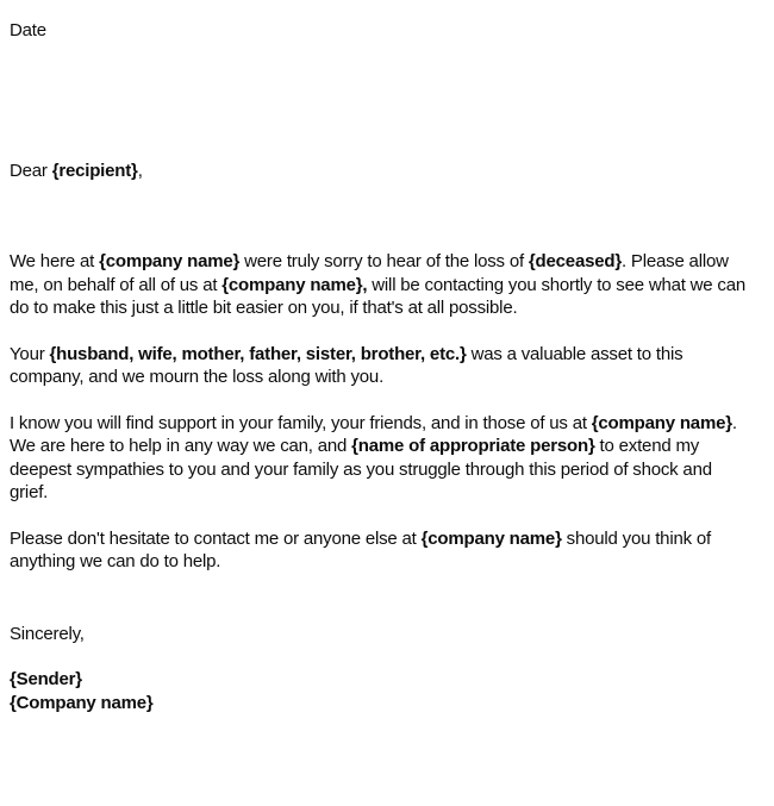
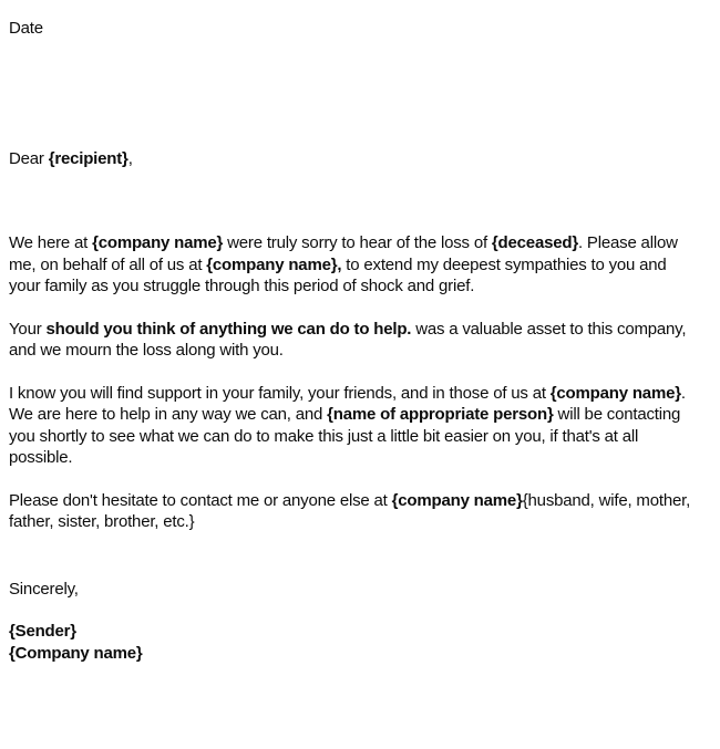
  Date
  Dear {recipient},
- We here at {company name} were truly sorry to hear of the loss of {deceased}. Please allow me, on behalf of all of us at {company name}, will be contacting you shortly to see what we can do to make this just a little bit easier on you, if that's at all possible.
+ We here at {company name} were truly sorry to hear of the loss of {deceased}. Please allow me, on behalf of all of us at {company name}, to extend my deepest sympathies to you and your family as you struggle through this period of shock and grief.
- Your {husband, wife, mother, father, sister, brother, etc.} was a valuable asset to this company, and we mourn the loss along with you.
+ Your should you think of anything we can do to help. was a valuable asset to this company, and we mourn the loss along with you.
- I know you will find support in your family, your friends, and in those of us at {company name}. We are here to help in any way we can, and {name of appropriate person} to extend my deepest sympathies to you and your family as you struggle through this period of shock and grief.
+ I know you will find support in your family, your friends, and in those of us at {company name}. We are here to help in any way we can, and {name of appropriate person} will be contacting you shortly to see what we can do to make this just a little bit easier on you, if that's at all possible.
- Please don't hesitate to contact me or anyone else at {company name} should you think of anything we can do to help.
+ Please don't hesitate to contact me or anyone else at {company name}{husband, wife, mother, father, sister, brother, etc.}
  Sincerely,
  {Sender}
  {Company name}
